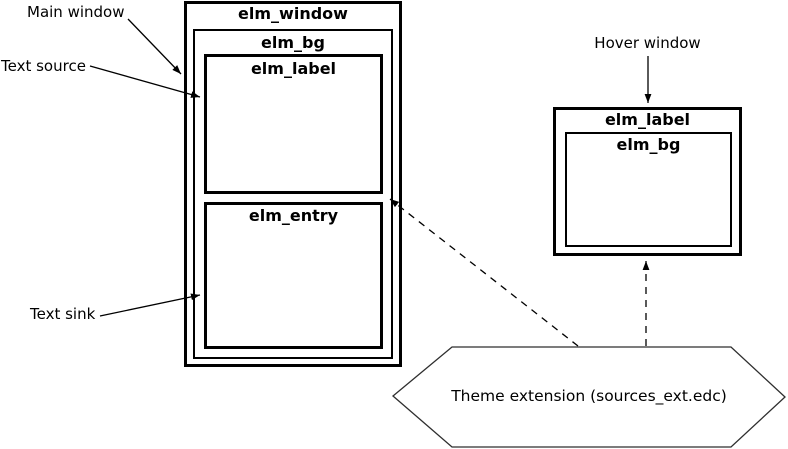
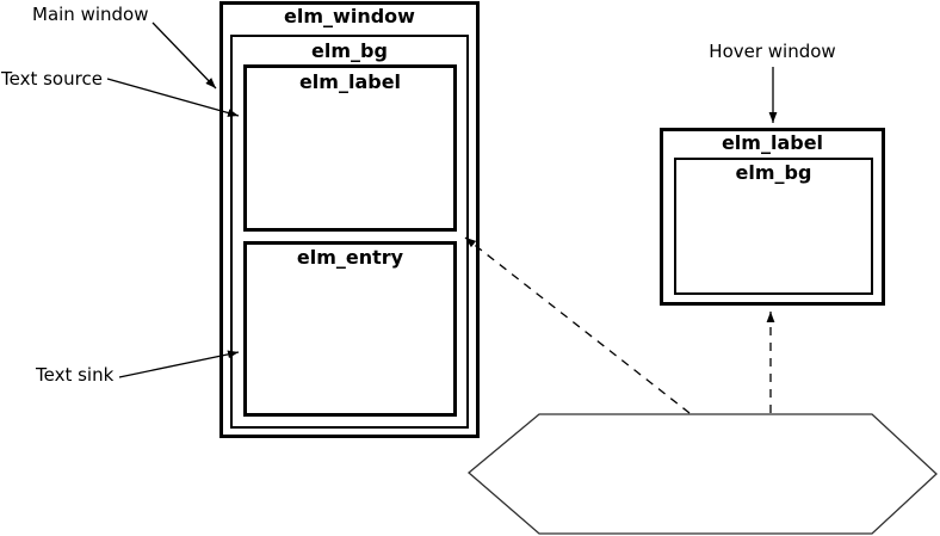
  elm_window
  elm_bg
  elm_label
  elm_entry
  elm_label
  elm_bg
  Main window
  Text source
  Text sink
  Hover window
- Theme extension (sources_ext.edc)
